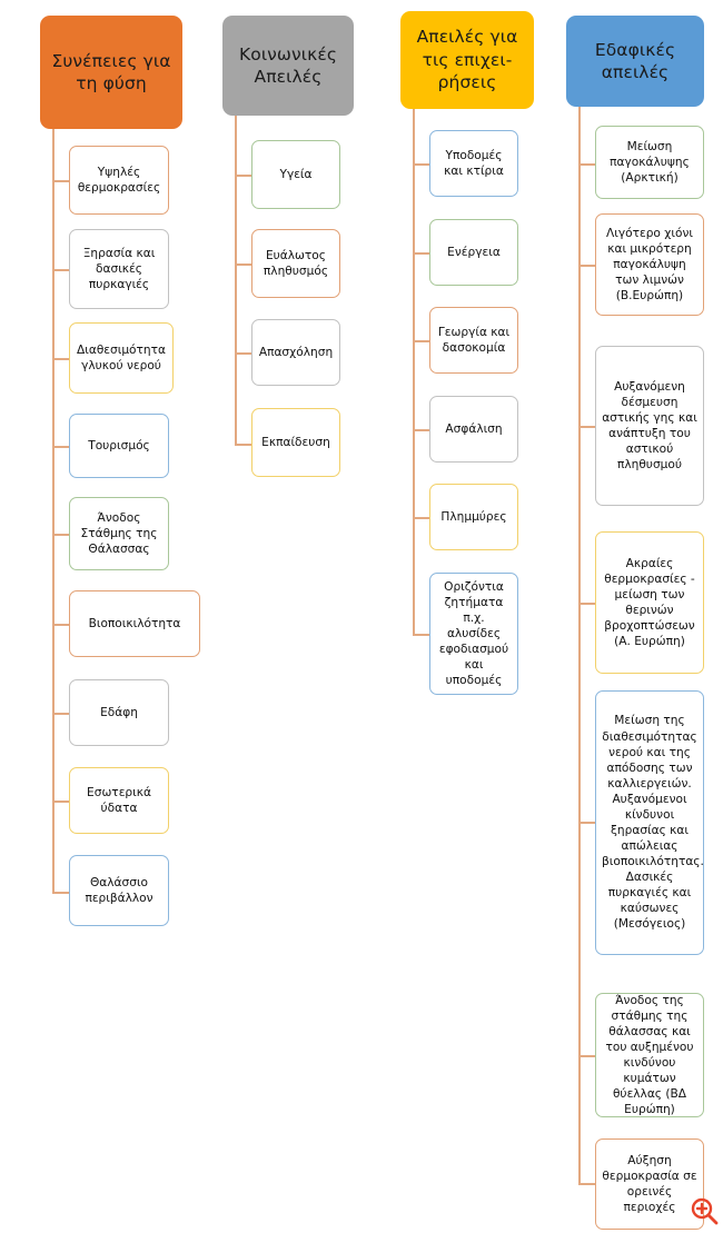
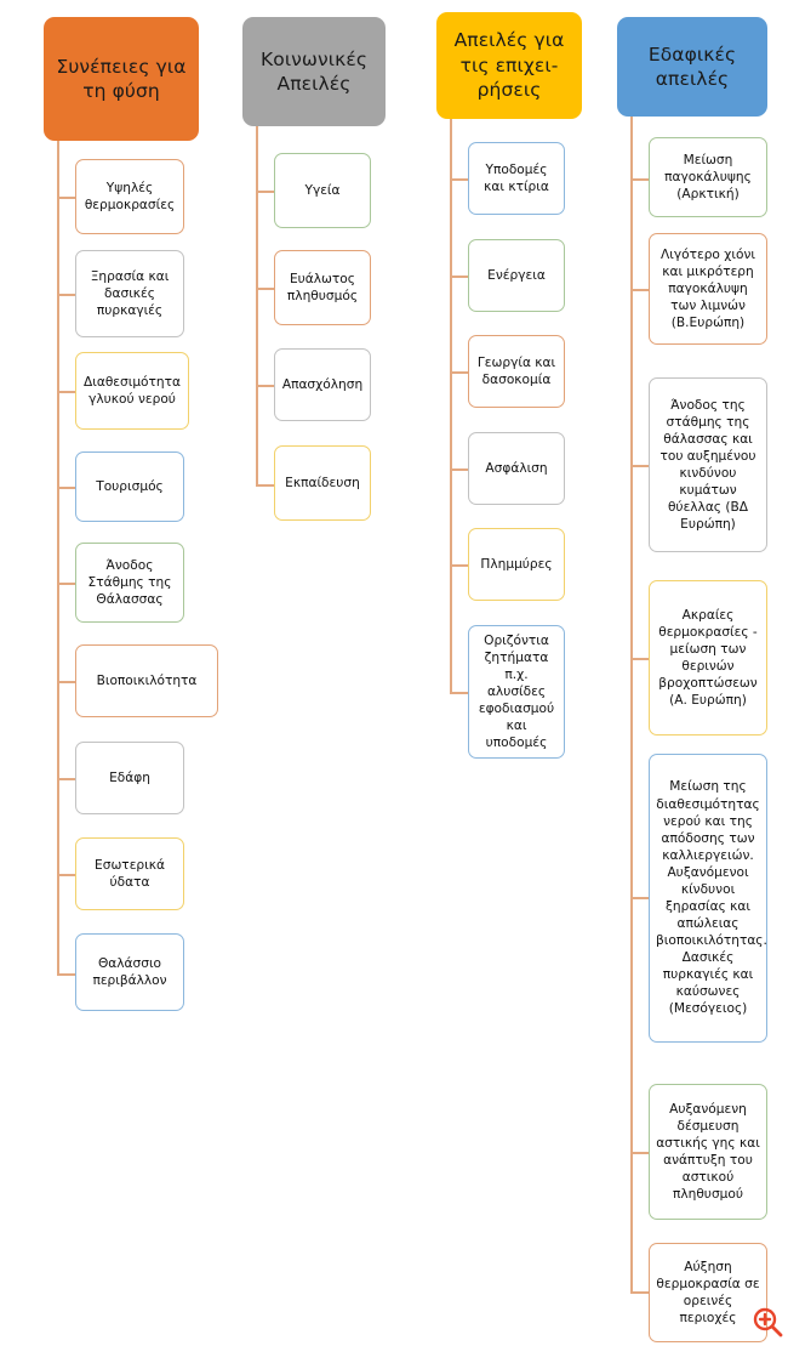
  Συνέπειες για τη φύση
  Υψηλές θερμοκρασίες
  Ξηρασία και δασικές πυρκαγιές
  Διαθεσιμότητα γλυκού νερού
  Τουρισμός
  Άνοδος Στάθμης της Θάλασσας
  Βιοποικιλότητα
  Εδάφη
  Εσωτερικά ύδατα
  Θαλάσσιο περιβάλλον
  Κοινωνικές Απειλές
  Υγεία
  Ευάλωτος πληθυσμός
  Απασχόληση
  Εκπαίδευση
  Απειλές για τις επιχει-ρήσεις
  Υποδομές και κτίρια
  Ενέργεια
  Γεωργία και δασοκομία
  Ασφάλιση
  Πλημμύρες
  Οριζόντια ζητήματα π.χ. αλυσίδες εφοδιασμού και υποδομές
  Εδαφικές απειλές
  Μείωση παγοκάλυψης (Αρκτική)
  Λιγότερο χιόνι και μικρότερη παγοκάλυψη των λιμνών (Β.Ευρώπη)
- Αυξανόμενη δέσμευση αστικής γης και ανάπτυξη του αστικού πληθυσμού
+ Άνοδος της στάθμης της θάλασσας και του αυξημένου κινδύνου κυμάτων θύελλας (ΒΔ Ευρώπη)
  Ακραίες θερμοκρασίες - μείωση των θερινών βροχοπτώσεων (Α. Ευρώπη)
  Μείωση της διαθεσιμότητας νερού και της απόδοσης των καλλιεργειών. Αυξανόμενοι κίνδυνοι ξηρασίας και απώλειας βιοποικιλότητας. Δασικές πυρκαγιές και καύσωνες (Μεσόγειος)
- Άνοδος της στάθμης της θάλασσας και του αυξημένου κινδύνου κυμάτων θύελλας (ΒΔ Ευρώπη)
+ Αυξανόμενη δέσμευση αστικής γης και ανάπτυξη του αστικού πληθυσμού
  Αύξηση θερμοκρασία σε ορεινές περιοχές
